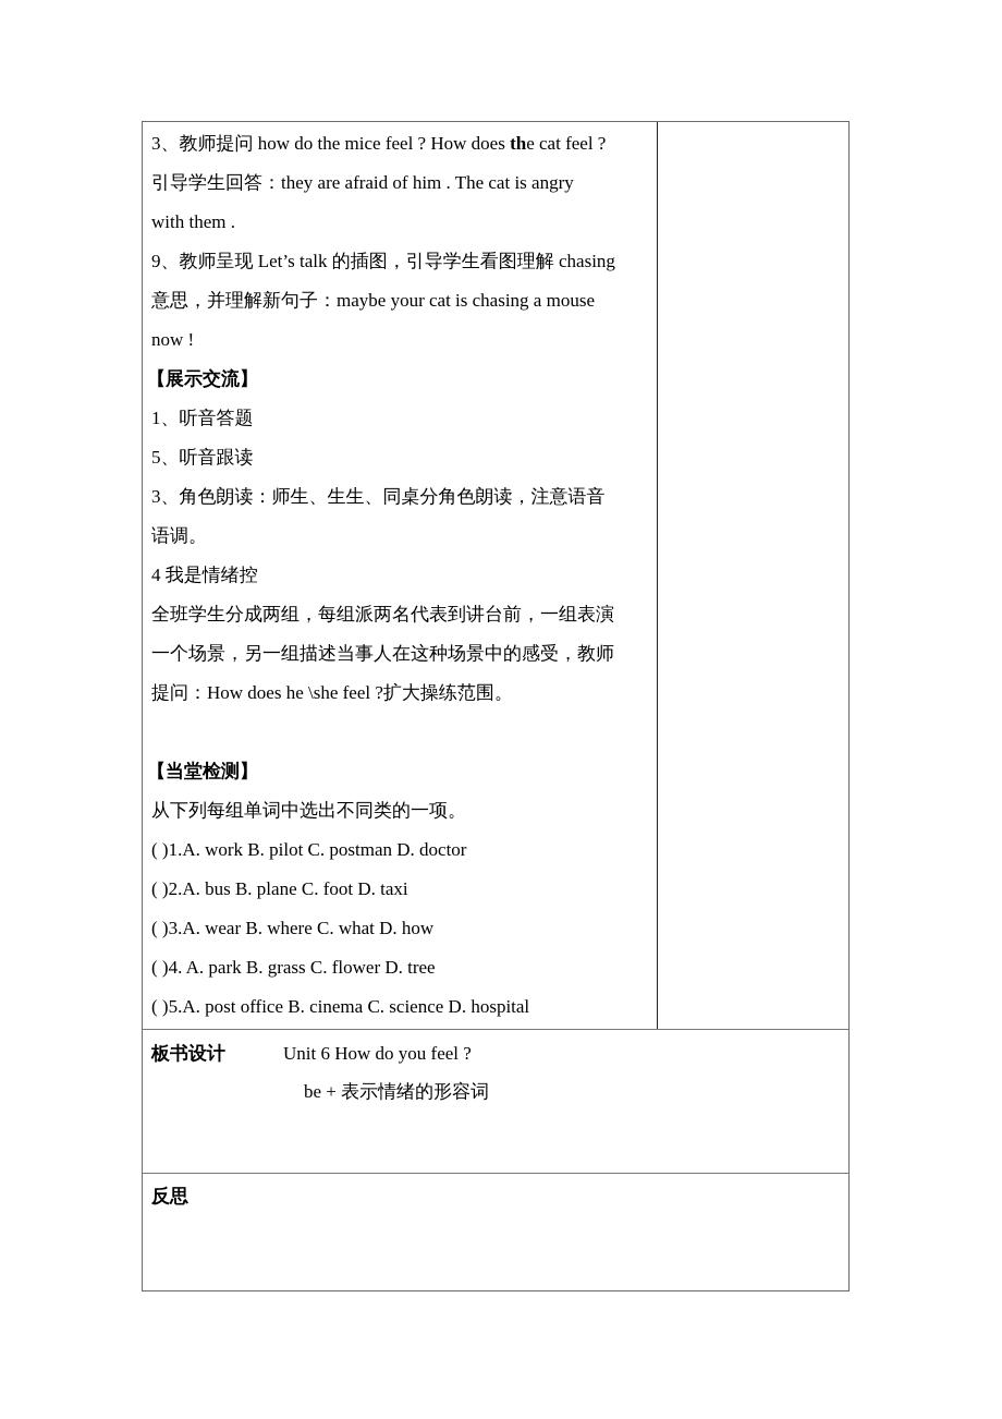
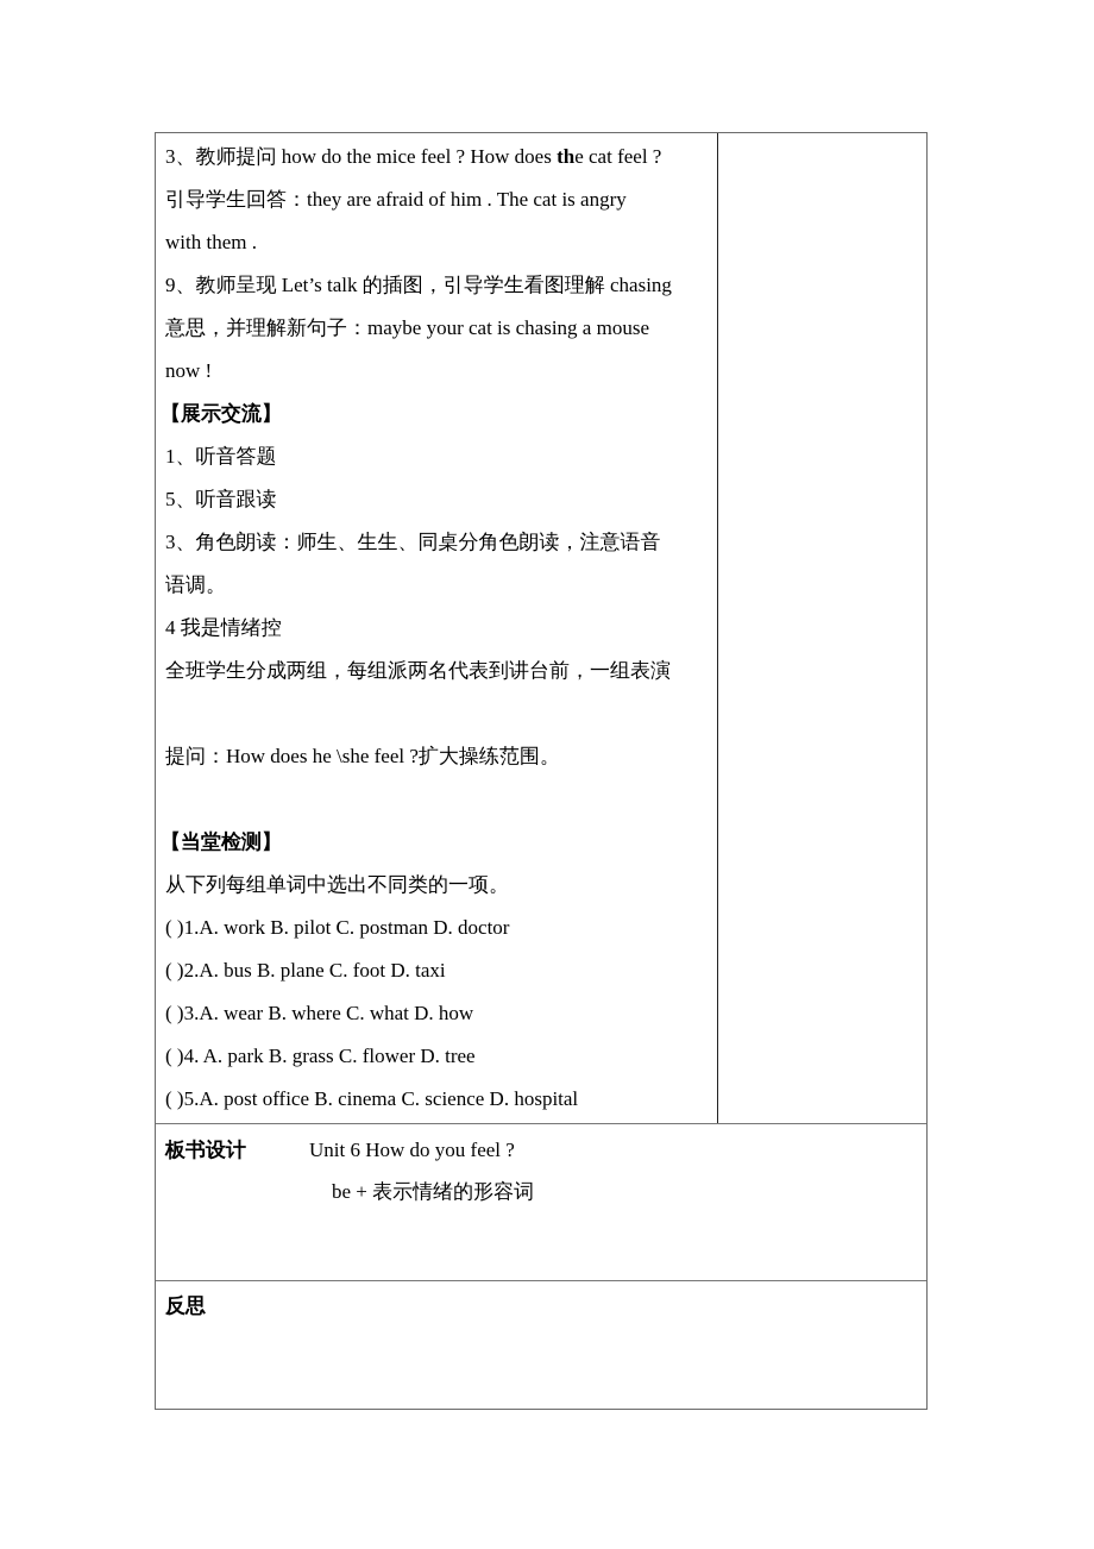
  3、教师提问 how do the mice feel ? How does the cat feel ?
  引导学生回答：they are afraid of him . The cat is angry
  with them .
  9、教师呈现 Let’s talk 的插图，引导学生看图理解 chasing
  意思，并理解新句子：maybe your cat is chasing a mouse
  now !
  【展示交流】
  1、听音答题
  5、听音跟读
  3、角色朗读：师生、生生、同桌分角色朗读，注意语音
  语调。
  4 我是情绪控
  全班学生分成两组，每组派两名代表到讲台前，一组表演
- 一个场景，另一组描述当事人在这种场景中的感受，教师
  提问：How does he \she feel ?扩大操练范围。
  【当堂检测】
  从下列每组单词中选出不同类的一项。
  ( )1.A. work B. pilot C. postman D. doctor
  ( )2.A. bus B. plane C. foot D. taxi
  ( )3.A. wear B. where C. what D. how
  ( )4. A. park B. grass C. flower D. tree
  ( )5.A. post office B. cinema C. science D. hospital
  板书设计
  Unit 6 How do you feel ?
  be + 表示情绪的形容词
  反思
